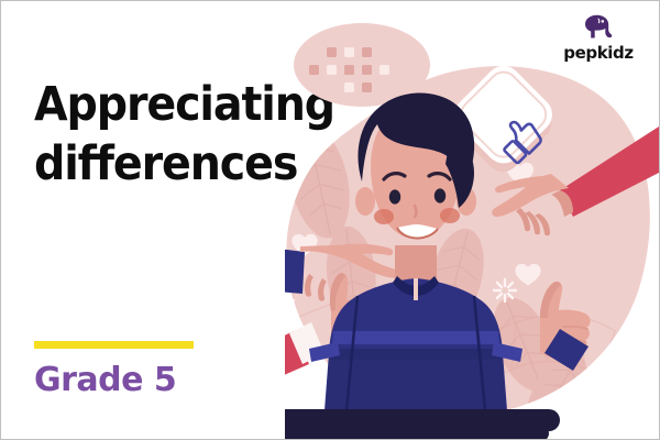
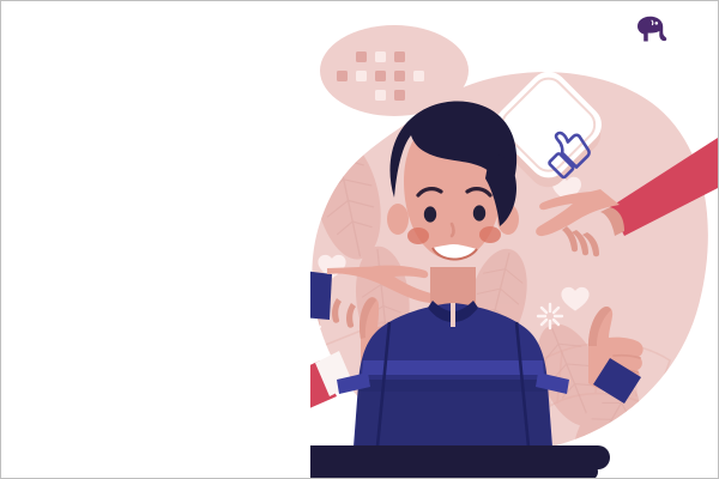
- pepkidz
- Appreciating
- differences
- Grade 5
